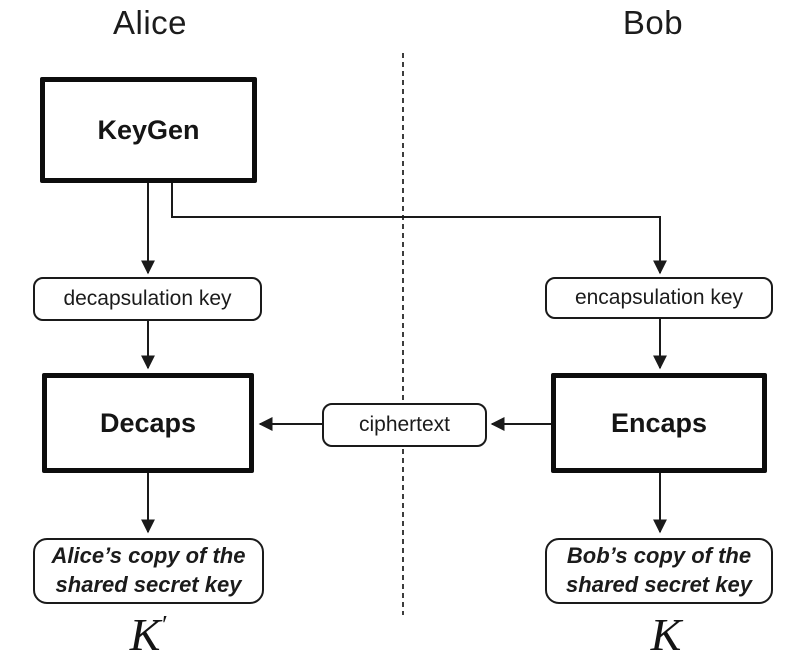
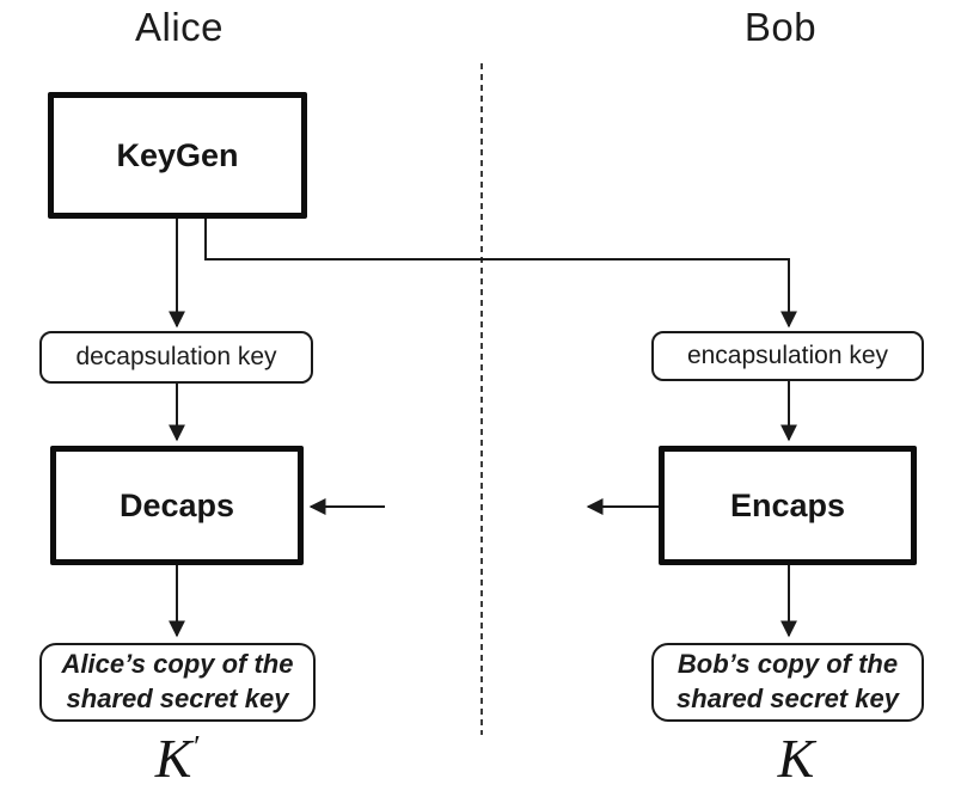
  Alice
  Bob
  KeyGen
  Decaps
  Encaps
  decapsulation key
  encapsulation key
- ciphertext
  Alice’s copy of the
  shared secret key
  Bob’s copy of the
  shared secret key
  K′
  K
